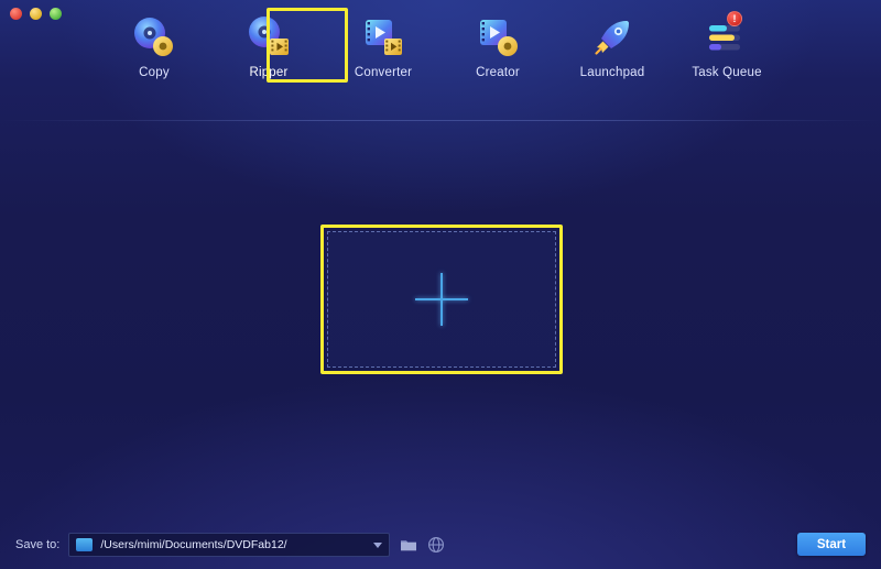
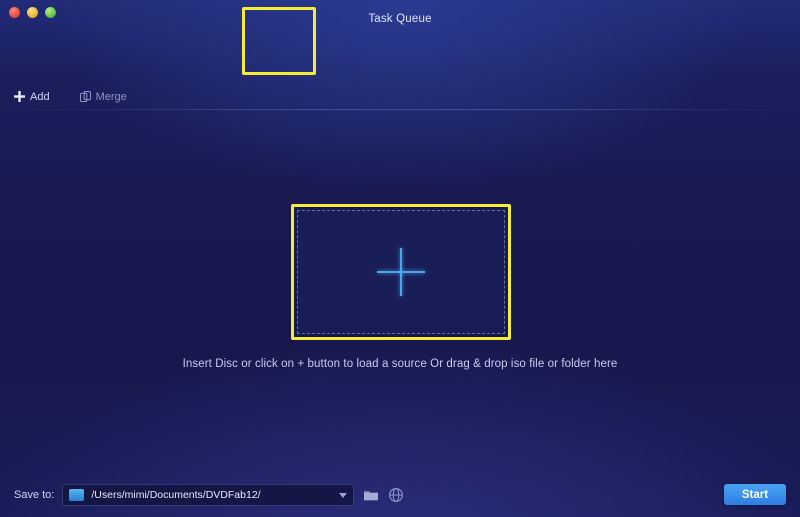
- Copy
- Ripper
- Converter
- Creator
- Launchpad
- !
  Task Queue
+ Add
+ Merge
+ Insert Disc or click on + button to load a source Or drag & drop iso file or folder here
  Save to:
  /Users/mimi/Documents/DVDFab12/
  Start
